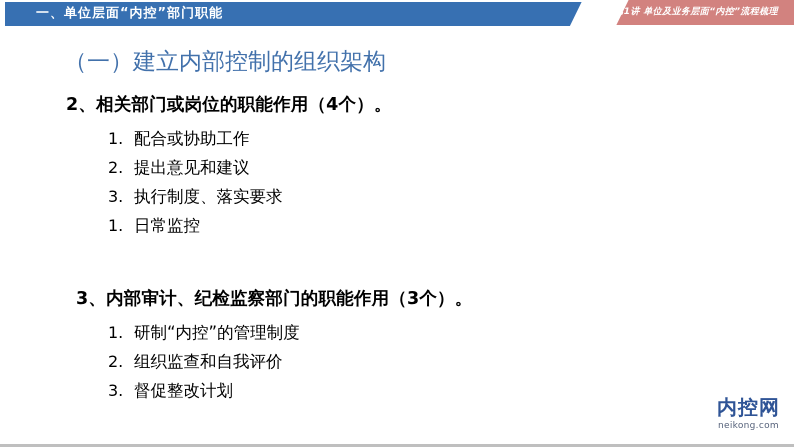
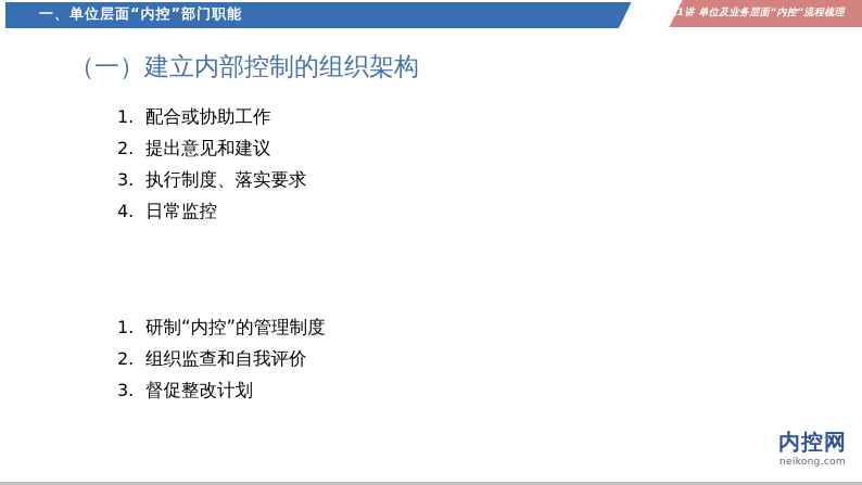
  一、单位层面“内控”部门职能
  第1讲 单位及业务层面“内控”流程梳理
  （一）建立内部控制的组织架构
- 2、相关部门或岗位的职能作用（4个）。
  1. 配合或协助工作
  2. 提出意见和建议
  3. 执行制度、落实要求
- 1. 日常监控
+ 4. 日常监控
- 3、内部审计、纪检监察部门的职能作用（3个）。
  1. 研制“内控”的管理制度
  2. 组织监查和自我评价
  3. 督促整改计划
  内控网
  neikong.com
